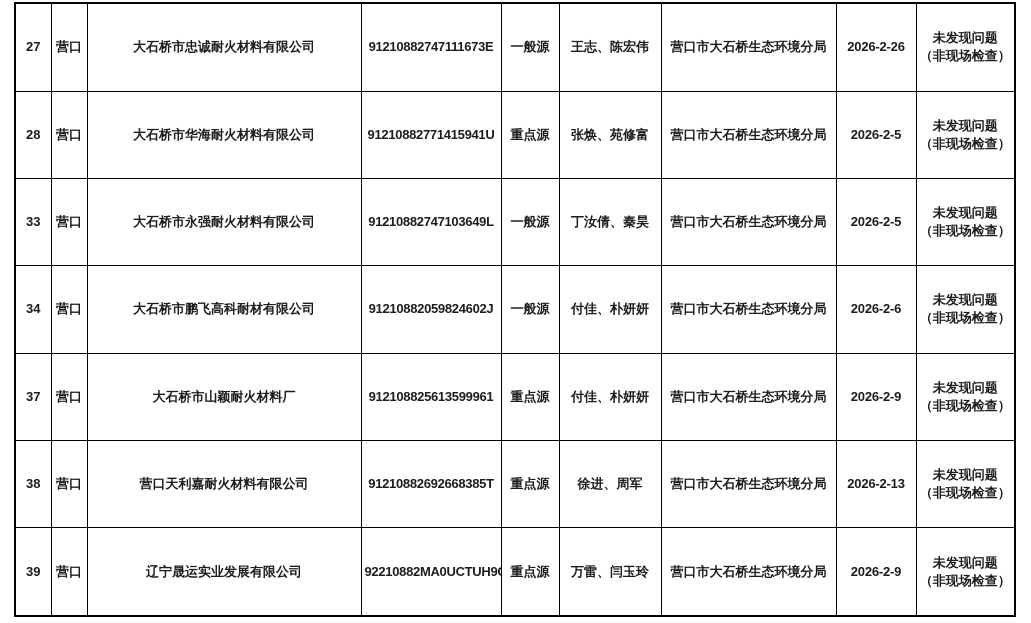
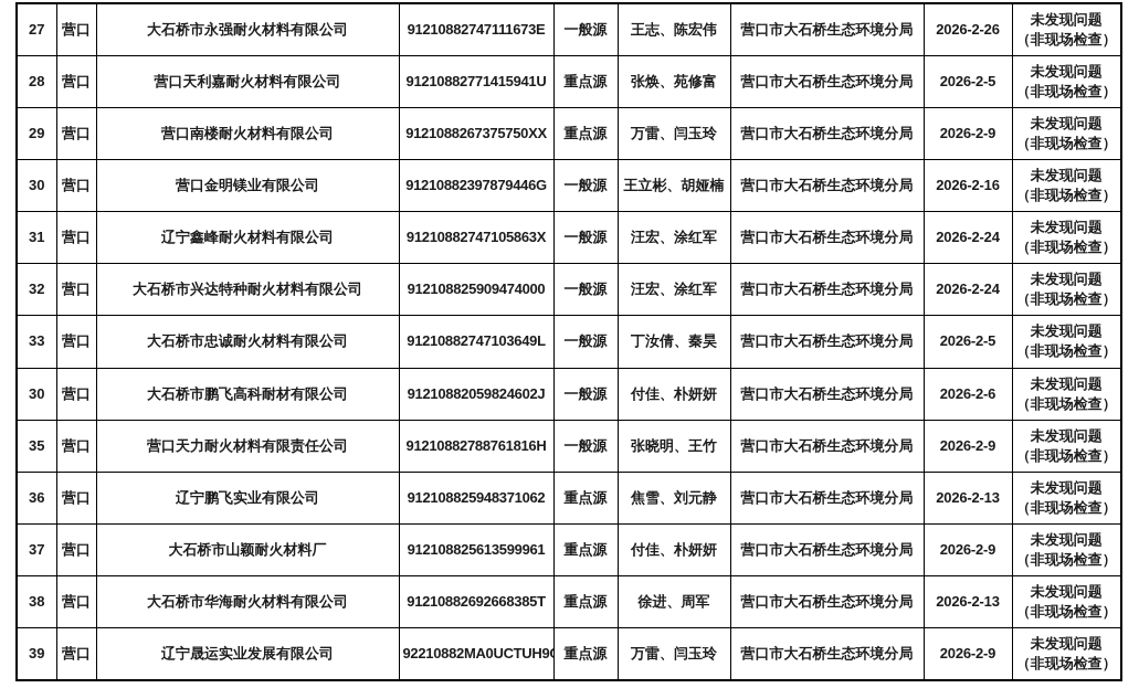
- 27	营口	大石桥市忠诚耐火材料有限公司	91210882747111673E	一般源	王志、陈宏伟	营口市大石桥生态环境分局	2026-2-26	未发现问题 （非现场检查）
+ 27	营口	大石桥市永强耐火材料有限公司	91210882747111673E	一般源	王志、陈宏伟	营口市大石桥生态环境分局	2026-2-26	未发现问题 （非现场检查）
- 28	营口	大石桥市华海耐火材料有限公司	91210882771415941U	重点源	张焕、苑修富	营口市大石桥生态环境分局	2026-2-5	未发现问题 （非现场检查）
+ 28	营口	营口天利嘉耐火材料有限公司	91210882771415941U	重点源	张焕、苑修富	营口市大石桥生态环境分局	2026-2-5	未发现问题 （非现场检查）
+ 29	营口	营口南楼耐火材料有限公司	9121088267375750XX	重点源	万雷、闫玉玲	营口市大石桥生态环境分局	2026-2-9	未发现问题 （非现场检查）
+ 30	营口	营口金明镁业有限公司	91210882397879446G	一般源	王立彬、胡娅楠	营口市大石桥生态环境分局	2026-2-16	未发现问题 （非现场检查）
+ 31	营口	辽宁鑫峰耐火材料有限公司	91210882747105863X	一般源	汪宏、涂红军	营口市大石桥生态环境分局	2026-2-24	未发现问题 （非现场检查）
+ 32	营口	大石桥市兴达特种耐火材料有限公司	912108825909474000	一般源	汪宏、涂红军	营口市大石桥生态环境分局	2026-2-24	未发现问题 （非现场检查）
- 33	营口	大石桥市永强耐火材料有限公司	91210882747103649L	一般源	丁汝倩、秦昊	营口市大石桥生态环境分局	2026-2-5	未发现问题 （非现场检查）
+ 33	营口	大石桥市忠诚耐火材料有限公司	91210882747103649L	一般源	丁汝倩、秦昊	营口市大石桥生态环境分局	2026-2-5	未发现问题 （非现场检查）
- 34	营口	大石桥市鹏飞高科耐材有限公司	91210882059824602J	一般源	付佳、朴妍妍	营口市大石桥生态环境分局	2026-2-6	未发现问题 （非现场检查）
+ 30	营口	大石桥市鹏飞高科耐材有限公司	91210882059824602J	一般源	付佳、朴妍妍	营口市大石桥生态环境分局	2026-2-6	未发现问题 （非现场检查）
+ 35	营口	营口天力耐火材料有限责任公司	91210882788761816H	一般源	张晓明、王竹	营口市大石桥生态环境分局	2026-2-9	未发现问题 （非现场检查）
+ 36	营口	辽宁鹏飞实业有限公司	912108825948371062	重点源	焦雪、刘元静	营口市大石桥生态环境分局	2026-2-13	未发现问题 （非现场检查）
  37	营口	大石桥市山颖耐火材料厂	912108825613599961	重点源	付佳、朴妍妍	营口市大石桥生态环境分局	2026-2-9	未发现问题 （非现场检查）
- 38	营口	营口天利嘉耐火材料有限公司	91210882692668385T	重点源	徐进、周军	营口市大石桥生态环境分局	2026-2-13	未发现问题 （非现场检查）
+ 38	营口	大石桥市华海耐火材料有限公司	91210882692668385T	重点源	徐进、周军	营口市大石桥生态环境分局	2026-2-13	未发现问题 （非现场检查）
  39	营口	辽宁晟运实业发展有限公司	92210882MA0UCTUH9	重点源	万雷、闫玉玲	营口市大石桥生态环境分局	2026-2-9	未发现问题 （非现场检查）
